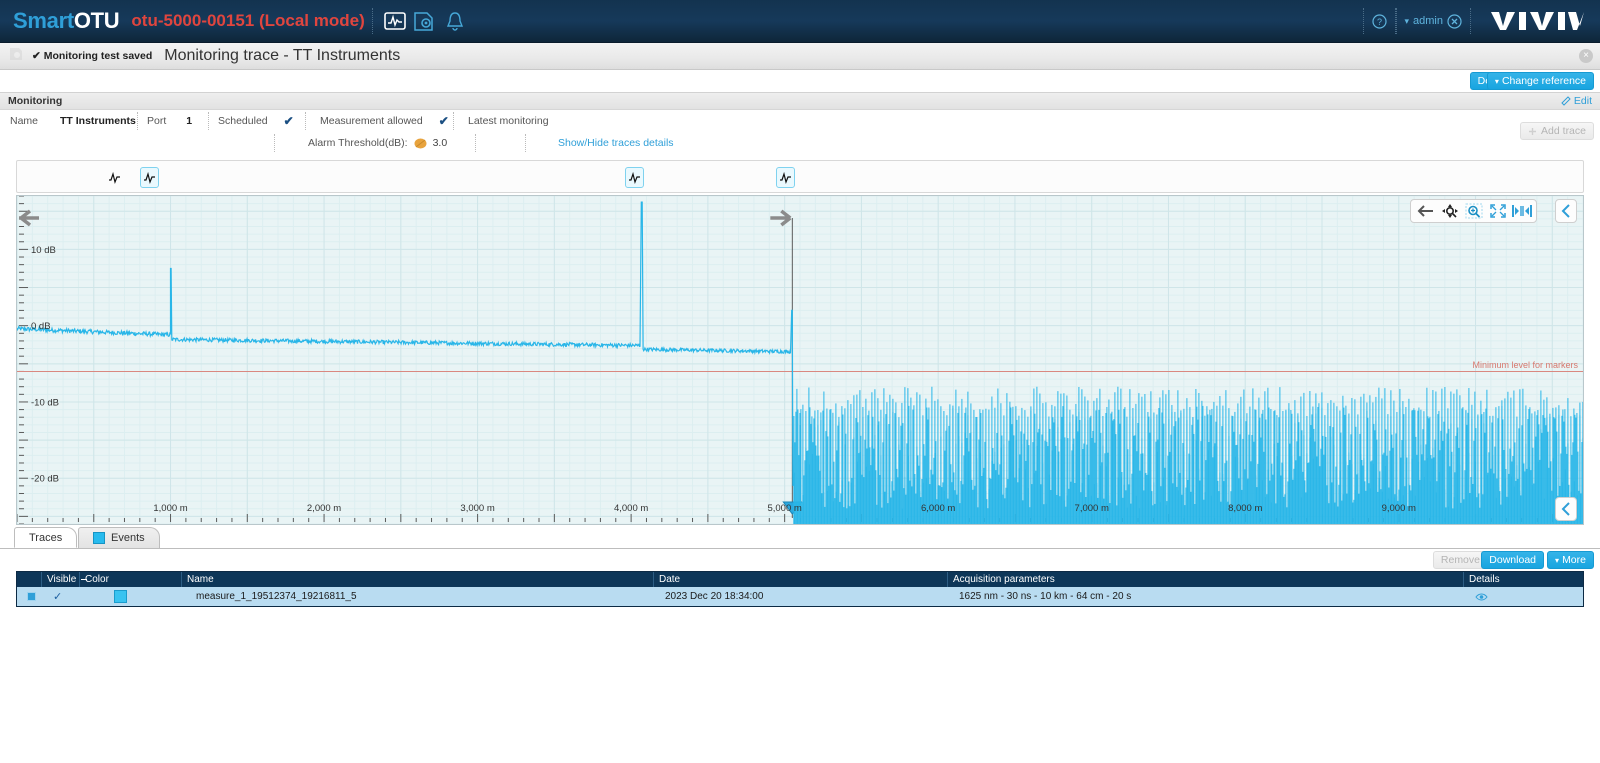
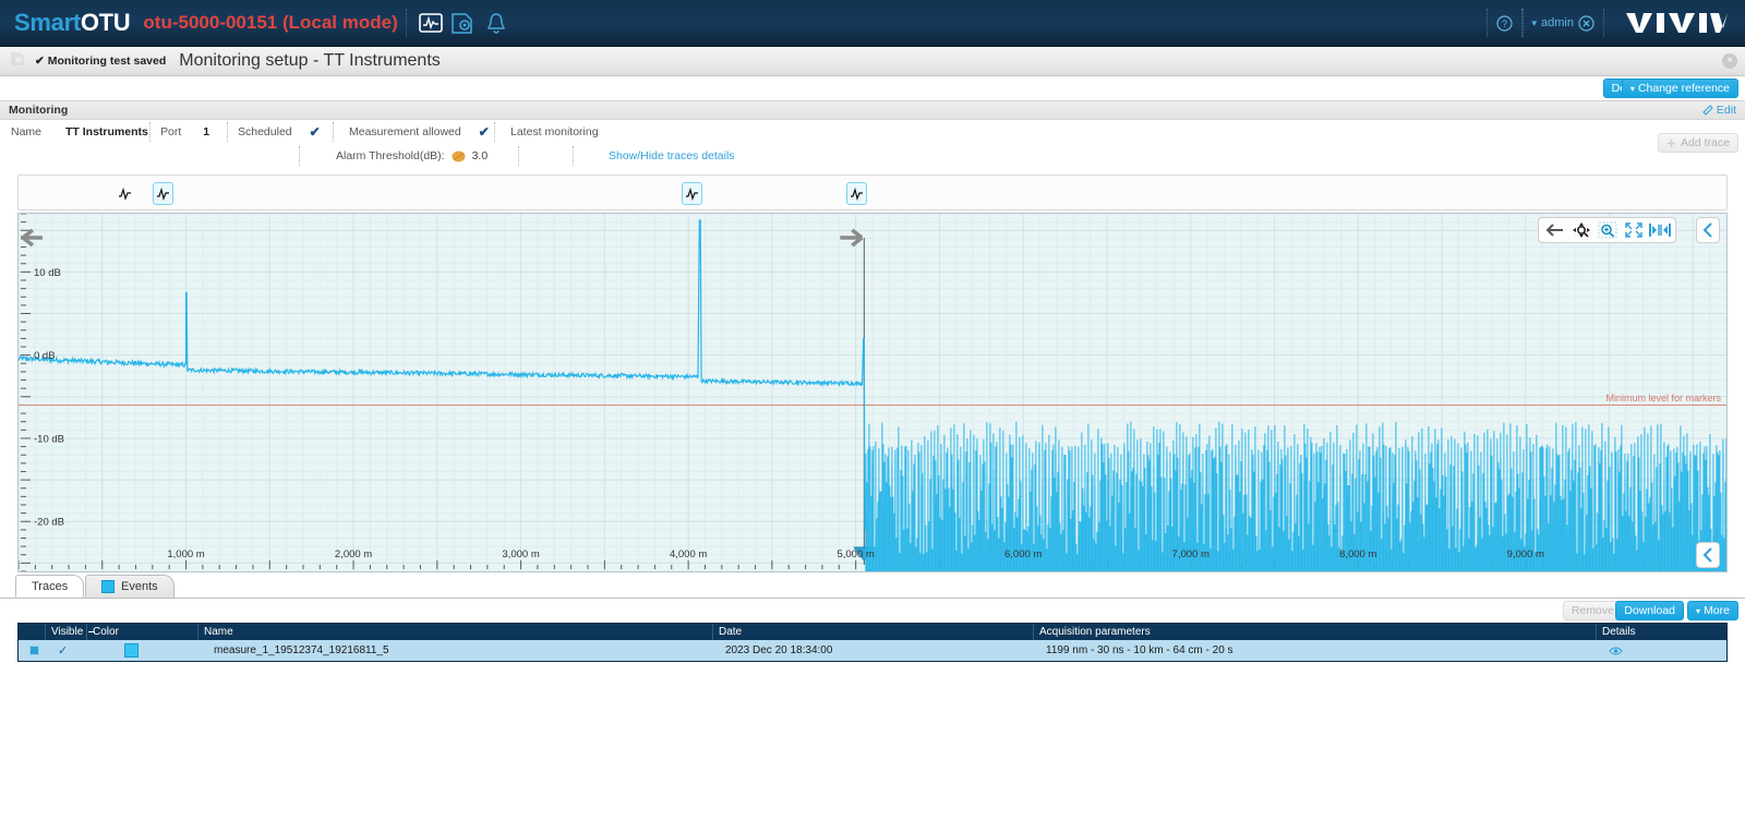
  SmartOTU
  otu-5000-00151 (Local mode)
  ?
  ▾
  admin
  ✔ Monitoring test saved
- Monitoring trace - TT Instruments
+ Monitoring setup - TT Instruments
  ×
  ▾
  Change reference
  Monitoring
  Edit
  Name
  TT Instruments
  Port
  1
  Scheduled
  ✔
  Measurement allowed
  ✔
  Latest monitoring
  Alarm Threshold(dB):
  3.0
  Show/Hide traces details
  Add trace
  10 dB
  0 dB
  -10 dB
  -20 dB
  1,000 m
  2,000 m
  3,000 m
  4,000 m
  5,000 m
  6,000 m
  7,000 m
  8,000 m
  9,000 m
  Minimum level for markers
  Traces
  Events
  Remove
  Download
  ▾
  More
  Visible
  Color
  Name
  Date
  Acquisition parameters
  Details
  ✓
  measure_1_19512374_19216811_5
  2023 Dec 20 18:34:00
- 1625 nm - 30 ns - 10 km - 64 cm - 20 s
+ 1199 nm - 30 ns - 10 km - 64 cm - 20 s
